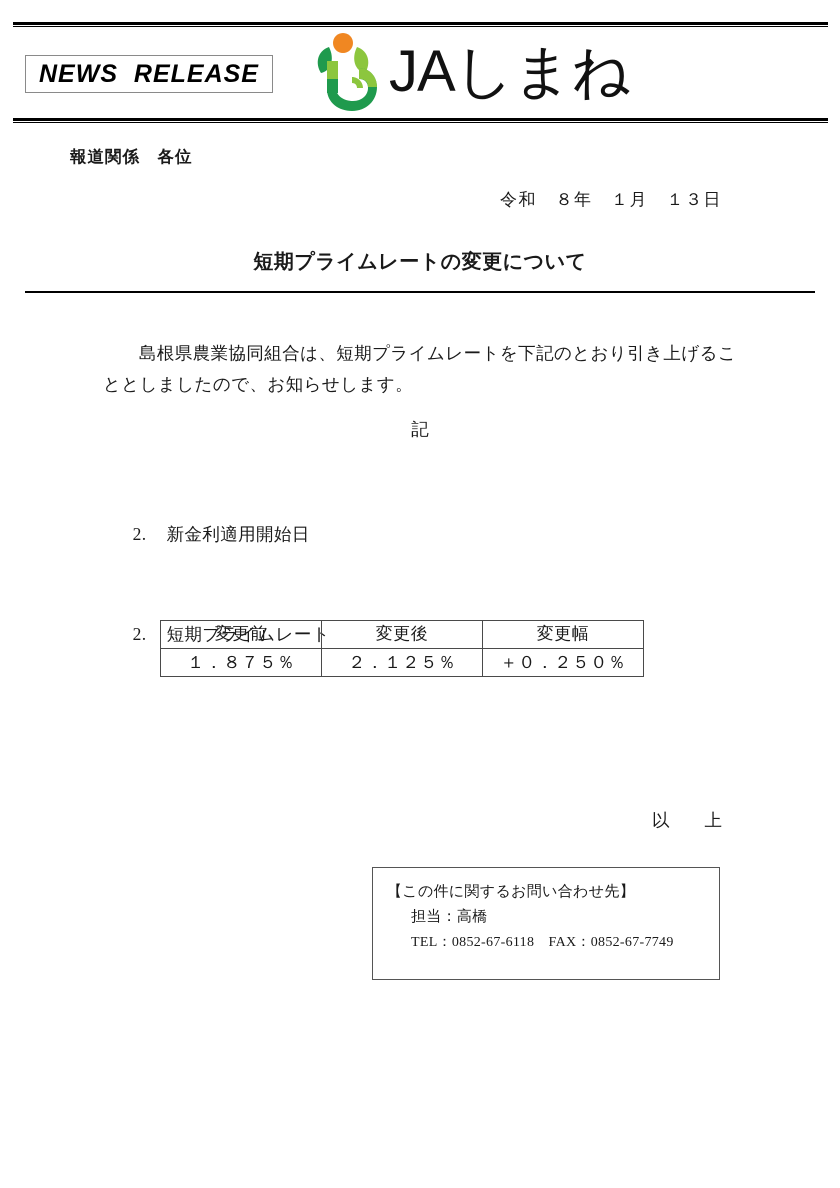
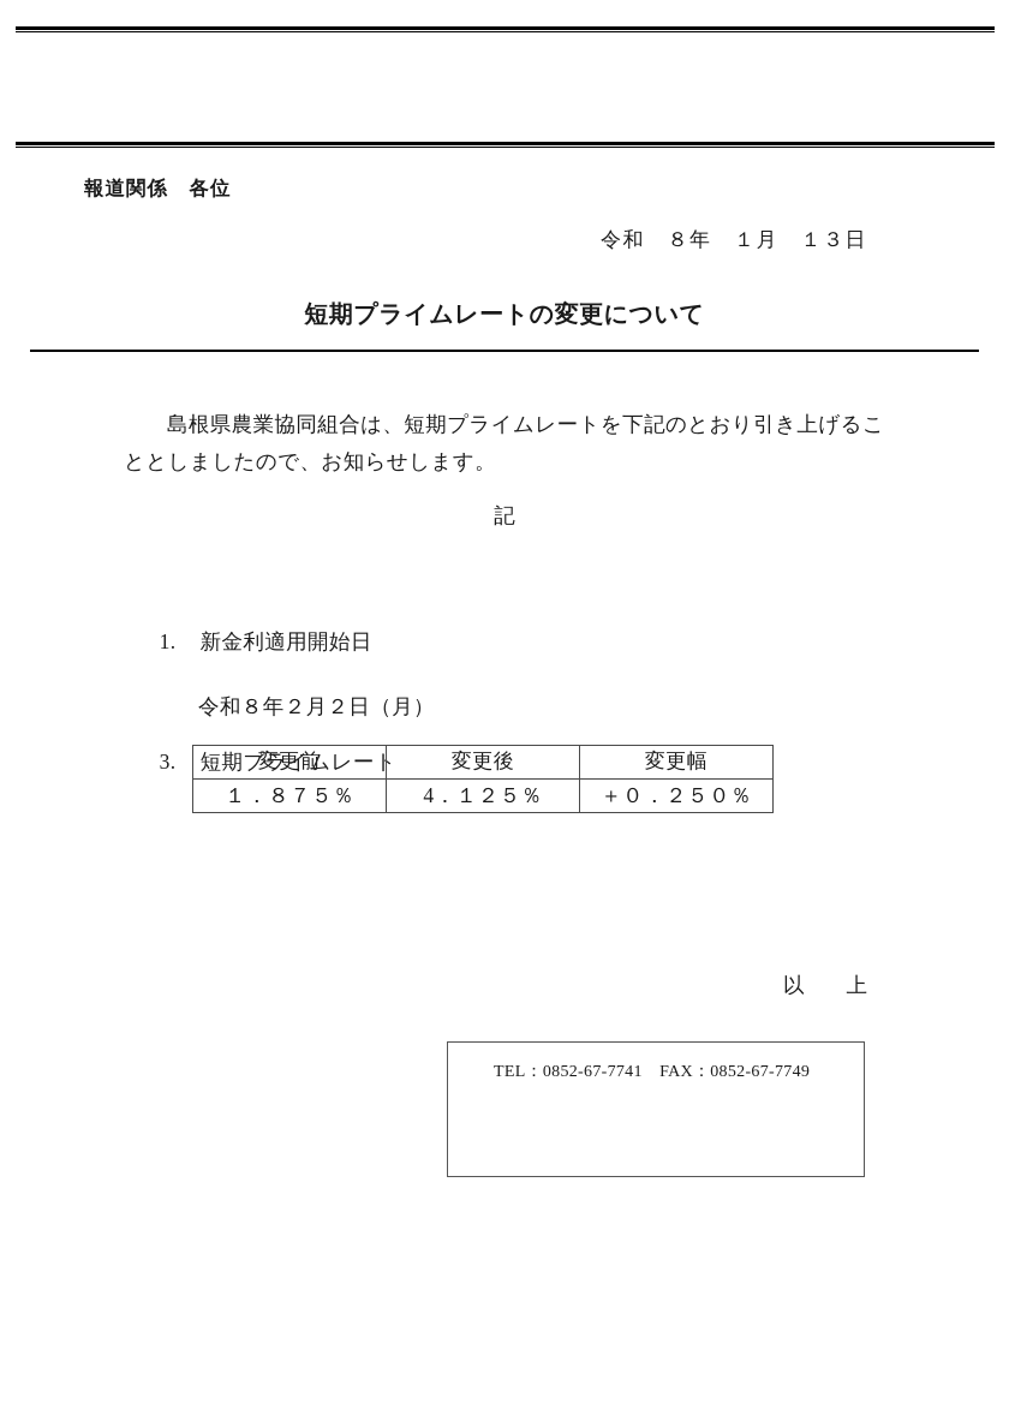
- NEWS RELEASE
- JAしまね
  報道関係 各位
  令和 ８年 １月 １３日
  短期プライムレートの変更について
  島根県農業協同組合は、短期プライムレートを下記のとおり引き上げることとしましたので、お知らせします。
  記
- 2. 新金利適用開始日
+ 1. 新金利適用開始日
+ 令和８年２月２日（月）
- 2. 短期プライムレート
+ 3. 短期プライムレート
  変更前	変更後	変更幅
- １．８７５％	２．１２５％	＋０．２５０％
+ １．８７５％	4．１２５％	＋０．２５０％
  以 上
- 【この件に関するお問い合わせ先】
- 担当：高橋
- TEL：0852-67-6118 FAX：0852-67-7749
+ TEL：0852-67-7741 FAX：0852-67-7749
